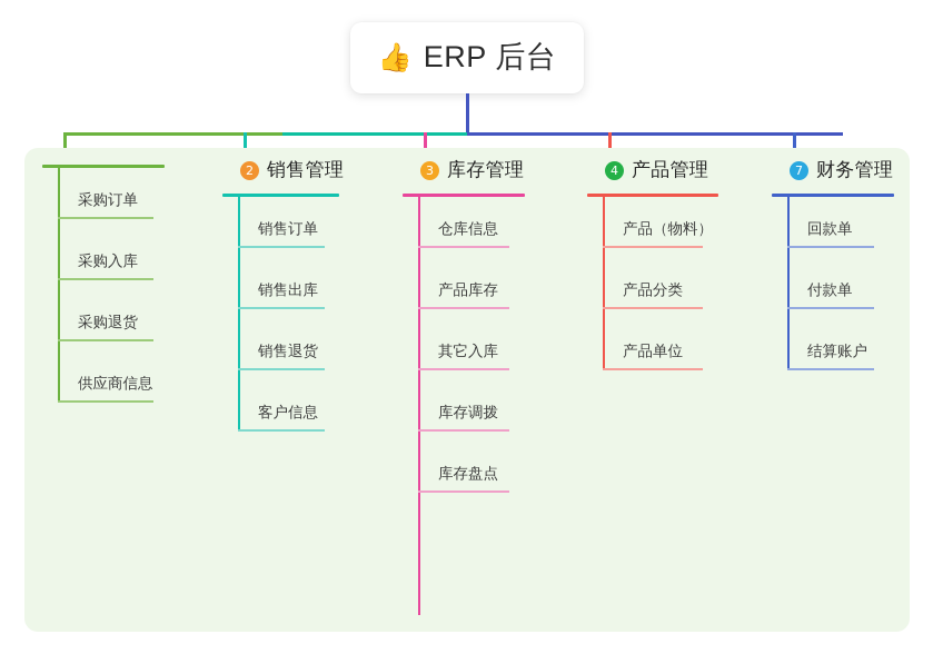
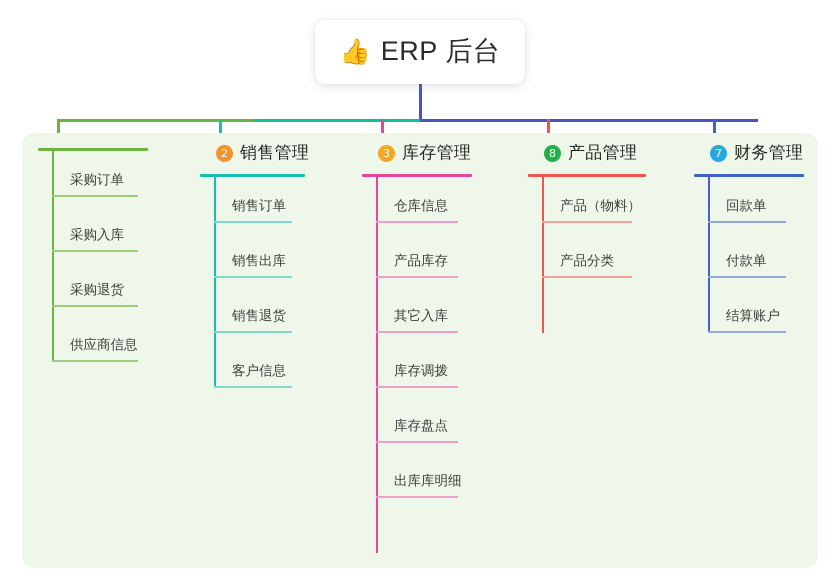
  👍
  ERP 后台
  采购订单
  采购入库
  采购退货
  供应商信息
  2
  销售管理
  销售订单
  销售出库
  销售退货
  客户信息
  3
  库存管理
  仓库信息
  产品库存
  其它入库
  库存调拨
  库存盘点
+ 出库库明细
- 4
+ 8
  产品管理
  产品（物料）
  产品分类
- 产品单位
  7
  财务管理
  回款单
  付款单
  结算账户
